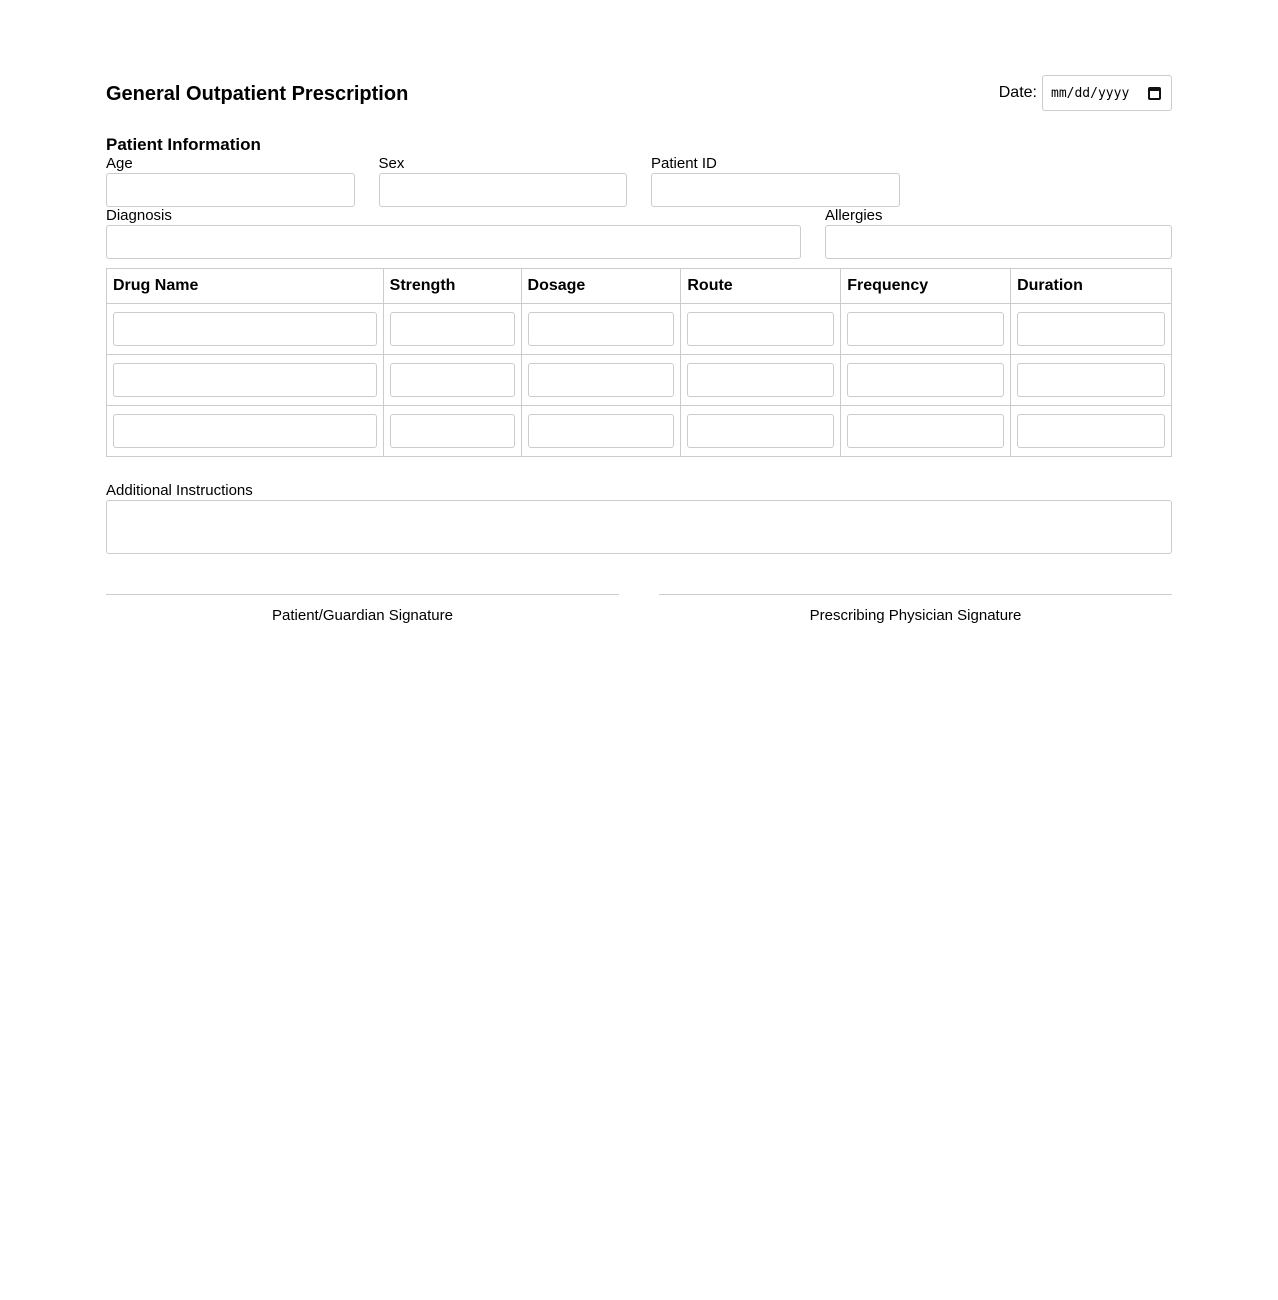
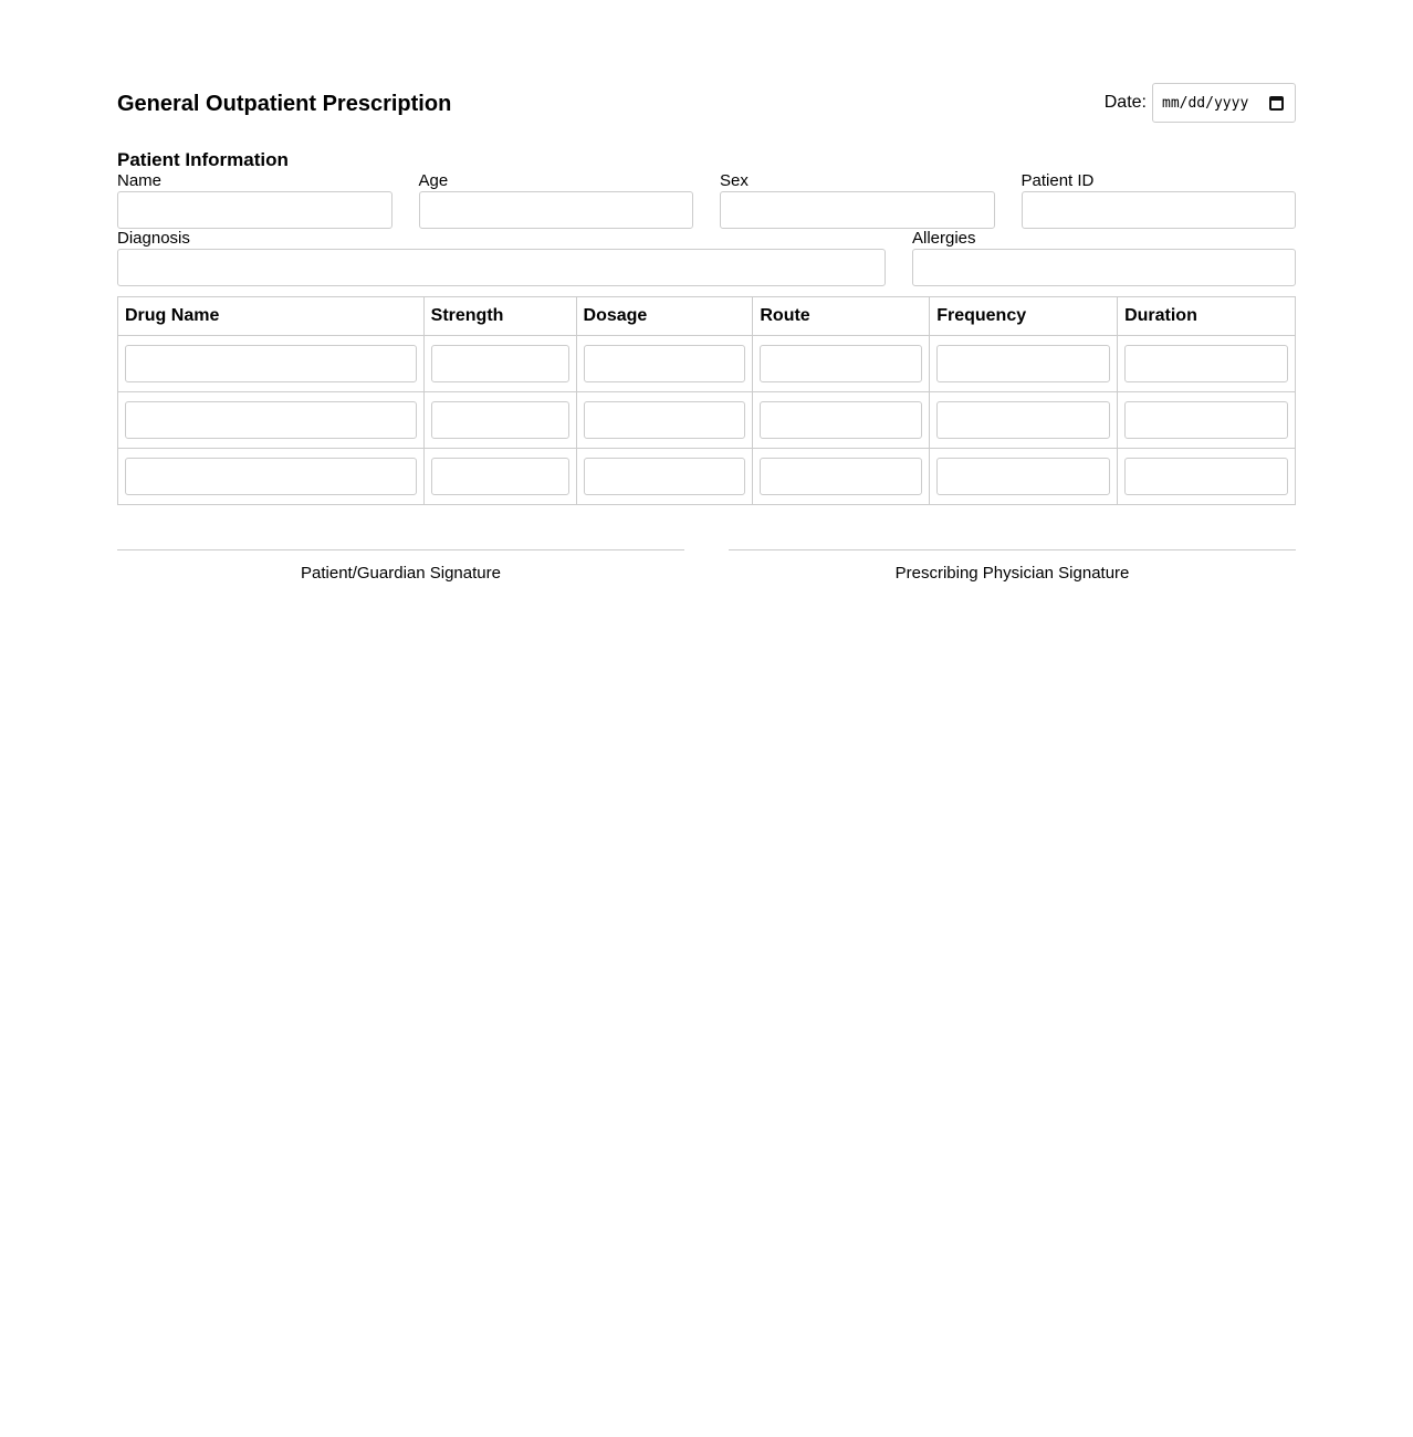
  General Outpatient Prescription
  Date:
  mm/dd/yyyy
  Patient Information
+ Name
  Age
  Sex
  Patient ID
  Diagnosis
  Allergies
  Drug Name	Strength	Dosage	Route	Frequency	Duration
- Additional Instructions
  Patient/Guardian Signature
  Prescribing Physician Signature
